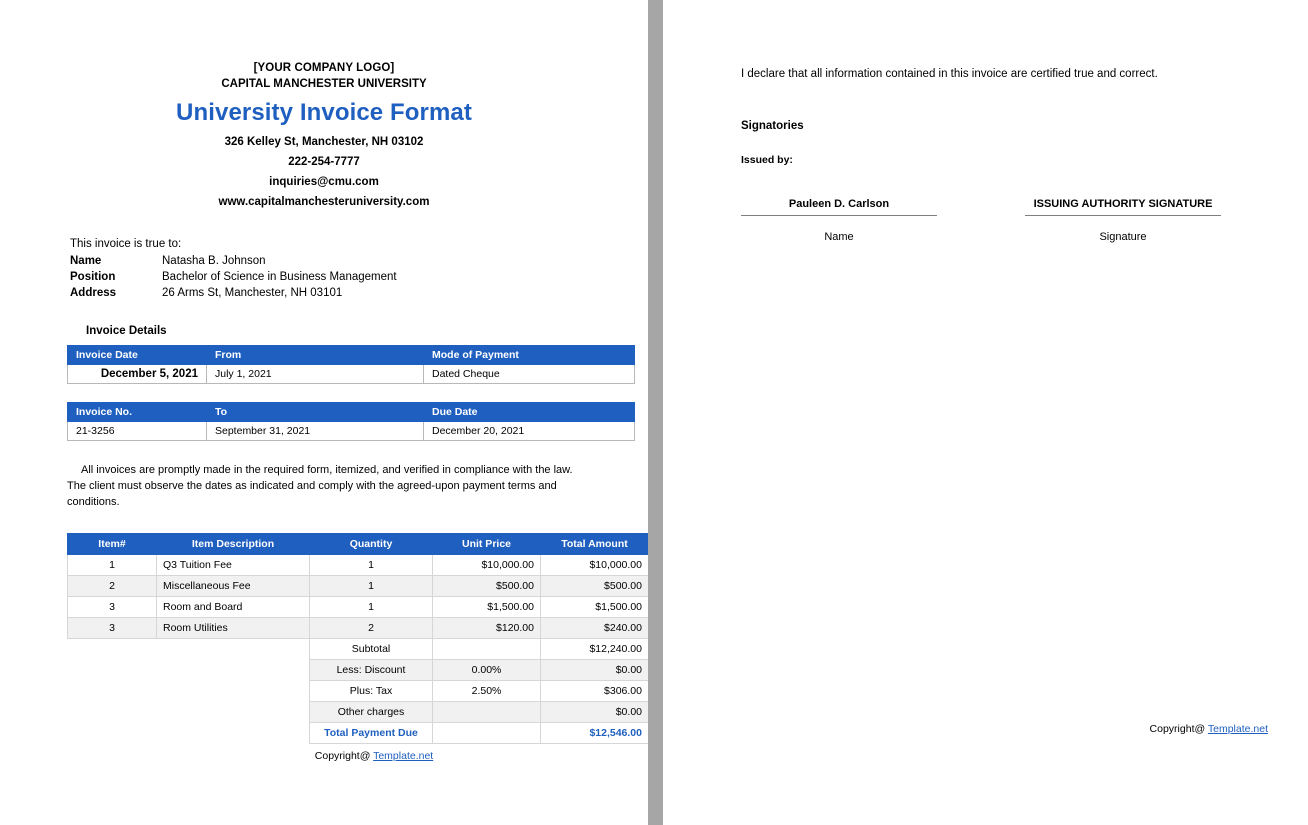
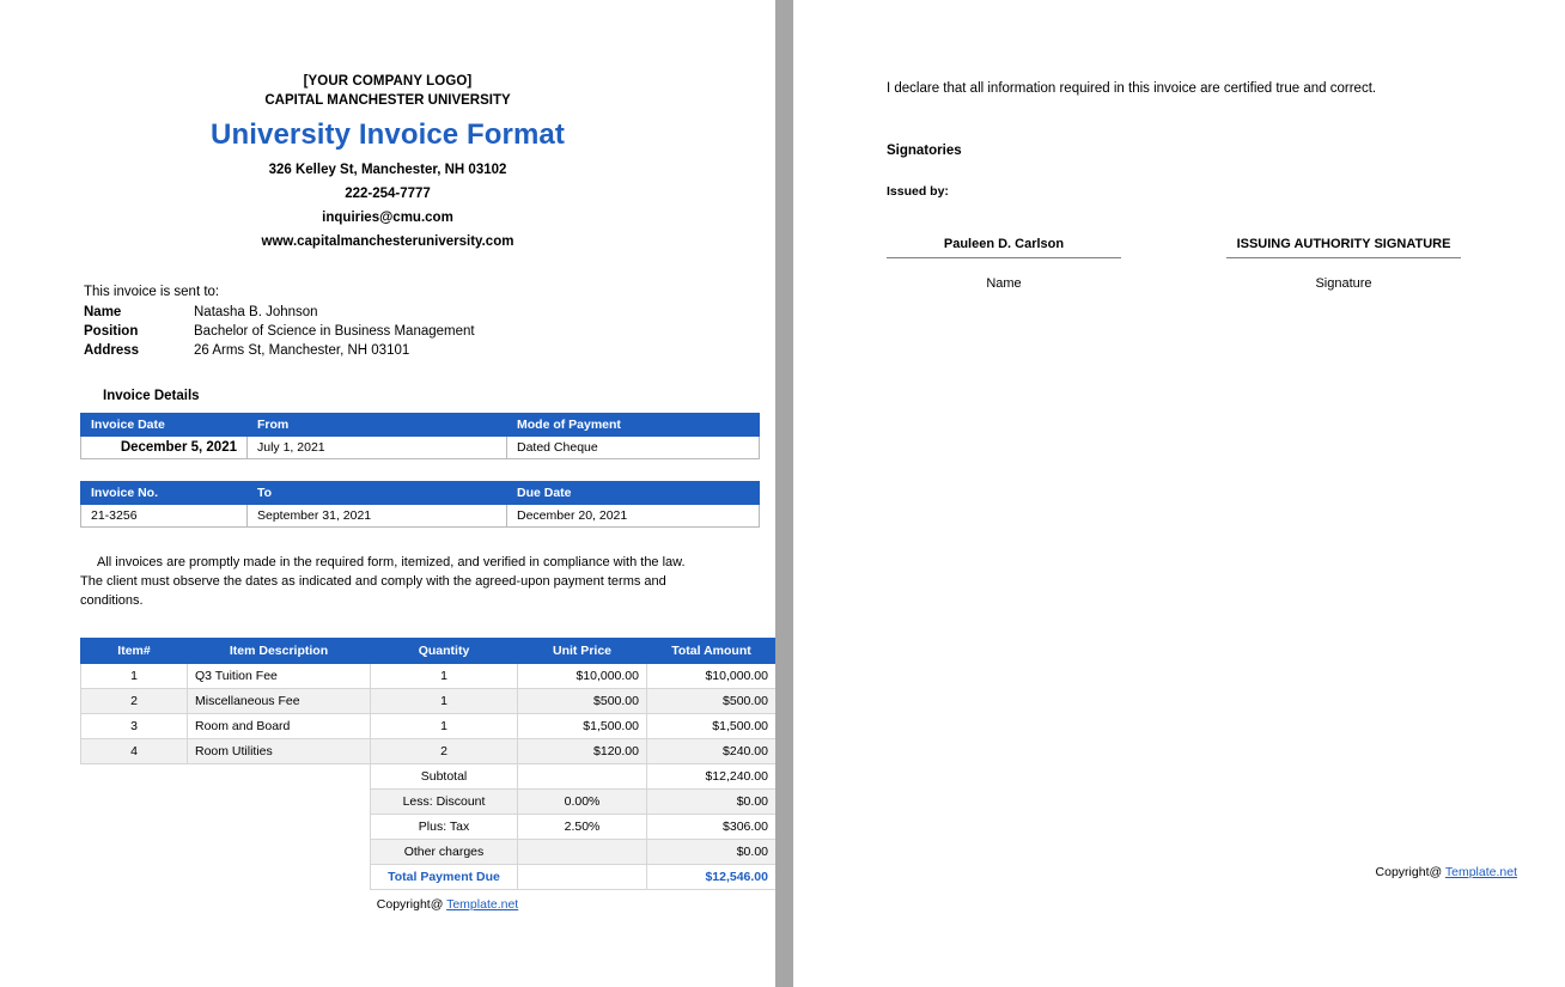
  [YOUR COMPANY LOGO]
  CAPITAL MANCHESTER UNIVERSITY
  University Invoice Format
  326 Kelley St, Manchester, NH 03102
  222-254-7777
  inquiries@cmu.com
  www.capitalmanchesteruniversity.com
- This invoice is true to:
+ This invoice is sent to:
  Name
  Natasha B. Johnson
  Position
  Bachelor of Science in Business Management
  Address
  26 Arms St, Manchester, NH 03101
  Invoice Details
  Invoice Date	From	Mode of Payment
  December 5, 2021	July 1, 2021	Dated Cheque
  Invoice No.	To	Due Date
  21-3256	September 31, 2021	December 20, 2021
  All invoices are promptly made in the required form, itemized, and verified in compliance with the law. The client must observe the dates as indicated and comply with the agreed-upon payment terms and conditions.
  Item#	Item Description	Quantity	Unit Price	Total Amount
  1	Q3 Tuition Fee	1	$10,000.00	$10,000.00
  2	Miscellaneous Fee	1	$500.00	$500.00
  3	Room and Board	1	$1,500.00	$1,500.00
- 3	Room Utilities	2	$120.00	$240.00
+ 4	Room Utilities	2	$120.00	$240.00
  		Subtotal		$12,240.00
  		Less: Discount	0.00%	$0.00
  		Plus: Tax	2.50%	$306.00
  		Other charges		$0.00
  		Total Payment Due		$12,546.00
  Copyright@ Template.net
- I declare that all information contained in this invoice are certified true and correct.
+ I declare that all information required in this invoice are certified true and correct.
  Signatories
  Issued by:
  Pauleen D. Carlson
  Name
  ISSUING AUTHORITY SIGNATURE
  Signature
  Copyright@ Template.net
